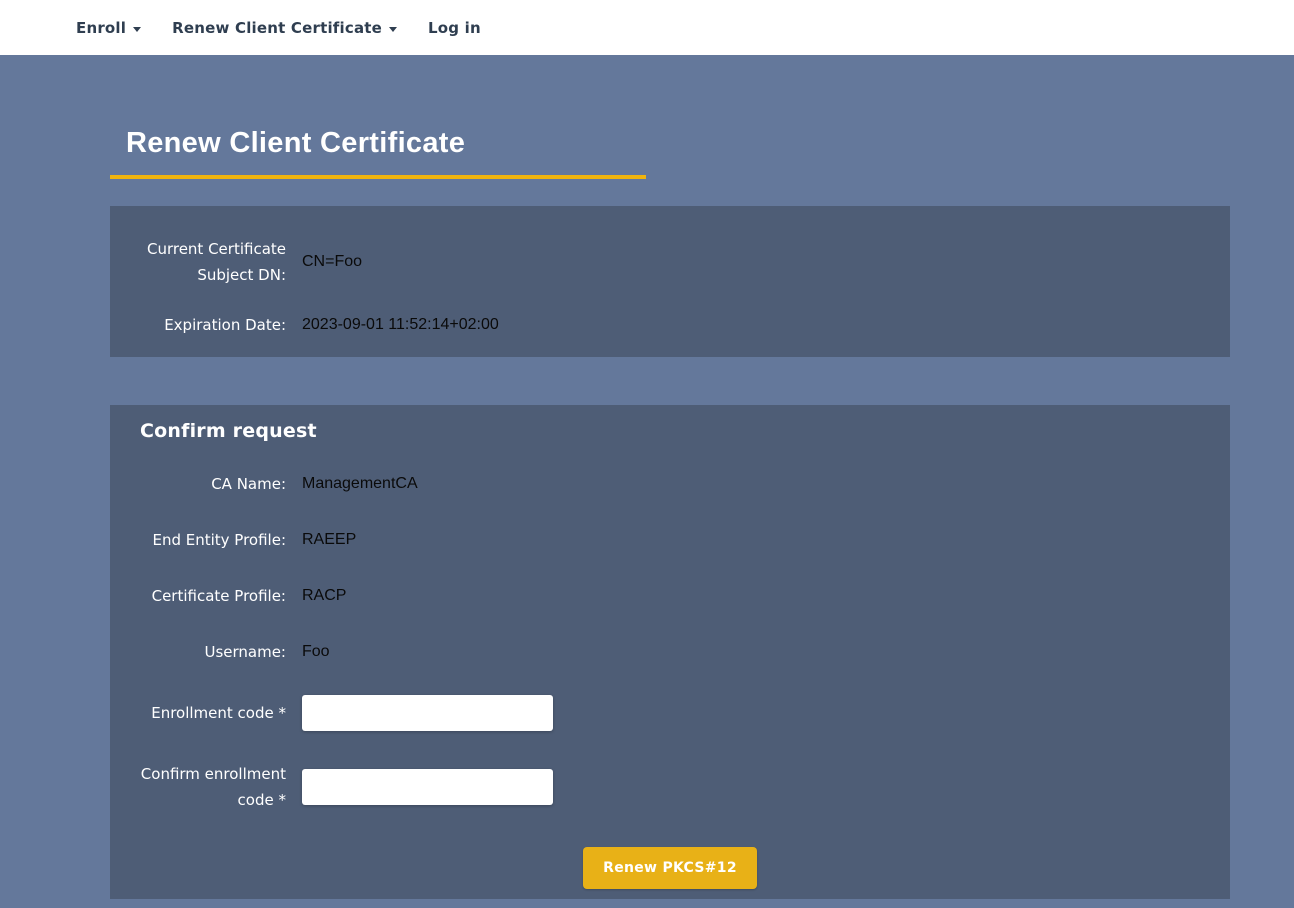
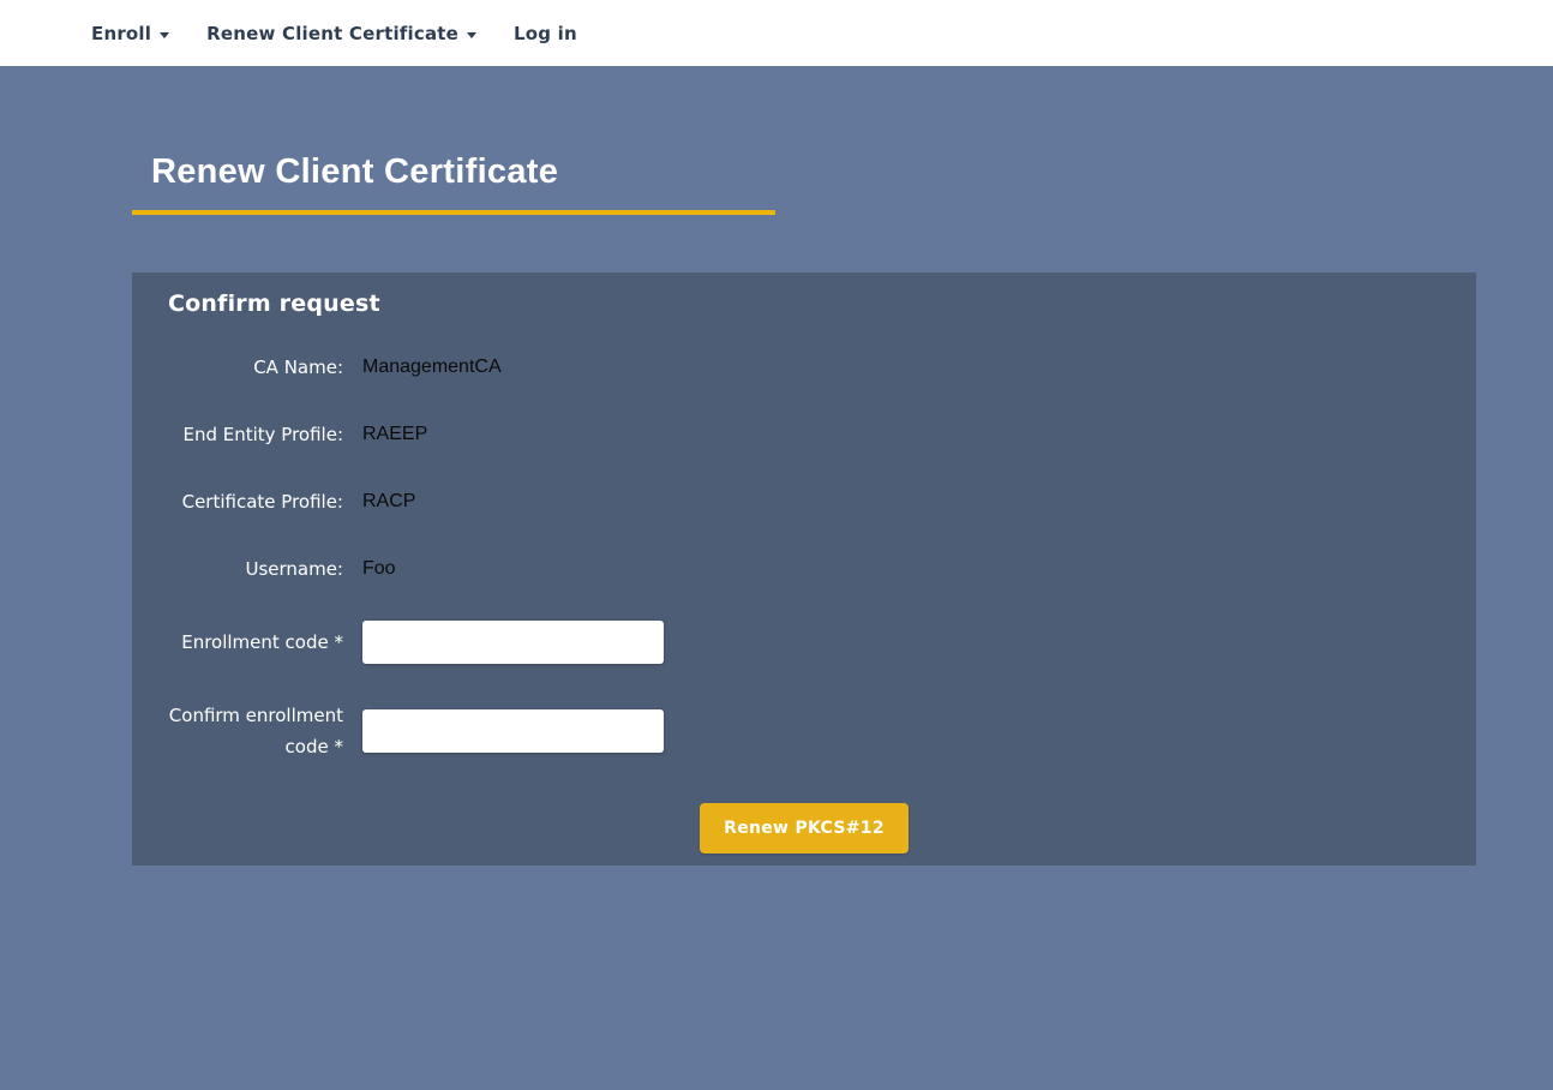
  Enroll
  Renew Client Certificate
  Log in
  Renew Client Certificate
- Current Certificate Subject DN:
- CN=Foo
- Expiration Date:
- 2023-09-01 11:52:14+02:00
  Confirm request
  CA Name:
  ManagementCA
  End Entity Profile:
  RAEEP
  Certificate Profile:
  RACP
  Username:
  Foo
  Enrollment code *
  Confirm enrollment code *
  Renew PKCS#12
